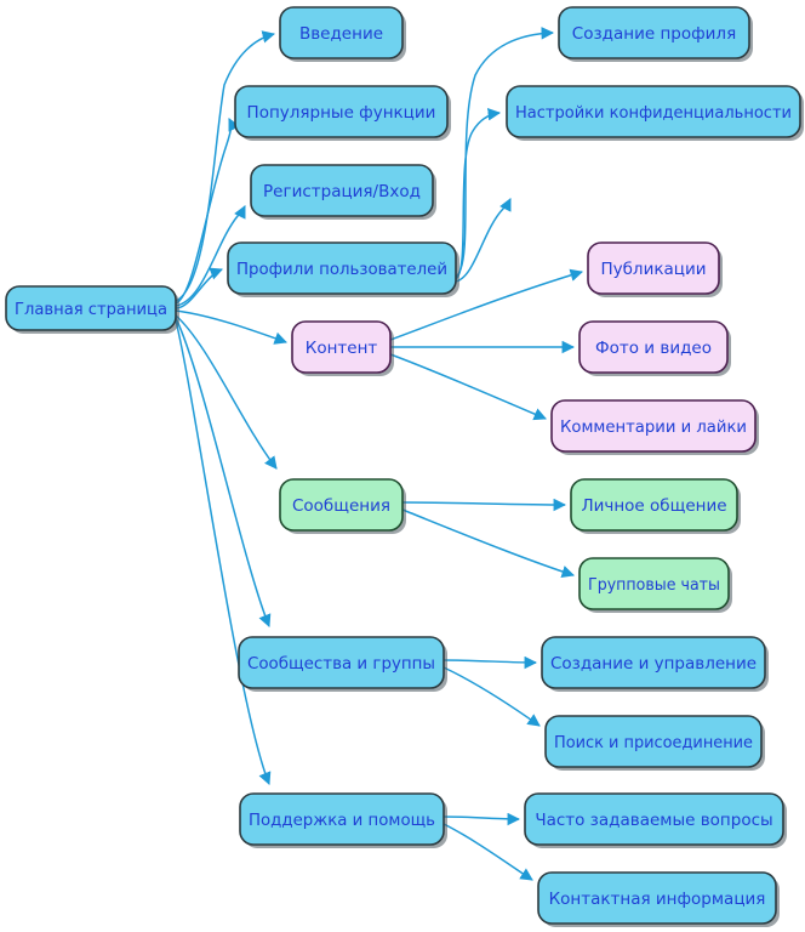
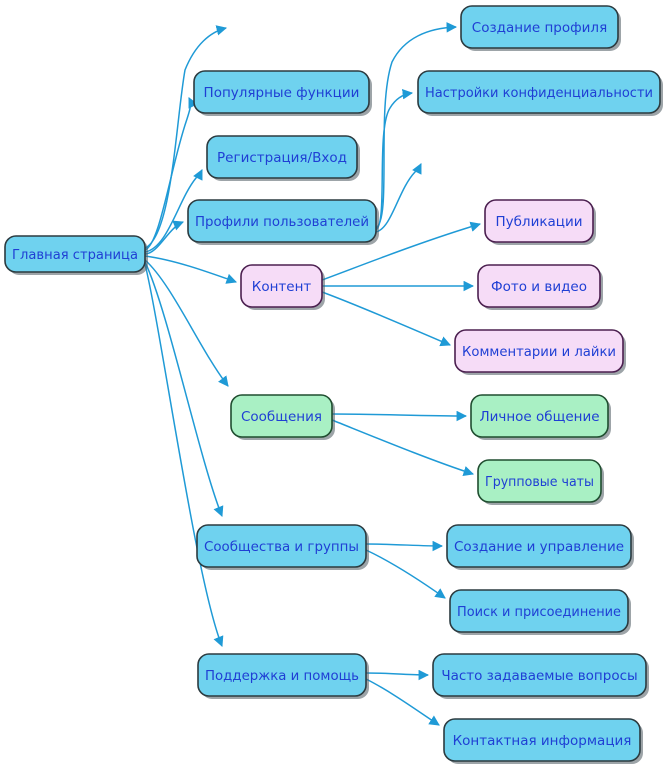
  Главная страница
- Введение
  Популярные функции
  Регистрация/Вход
  Профили пользователей
  Создание профиля
  Настройки конфиденциальности
  Контент
  Публикации
  Фото и видео
  Комментарии и лайки
  Сообщения
  Личное общение
  Групповые чаты
  Сообщества и группы
  Создание и управление
  Поиск и присоединение
  Поддержка и помощь
  Часто задаваемые вопросы
  Контактная информация
